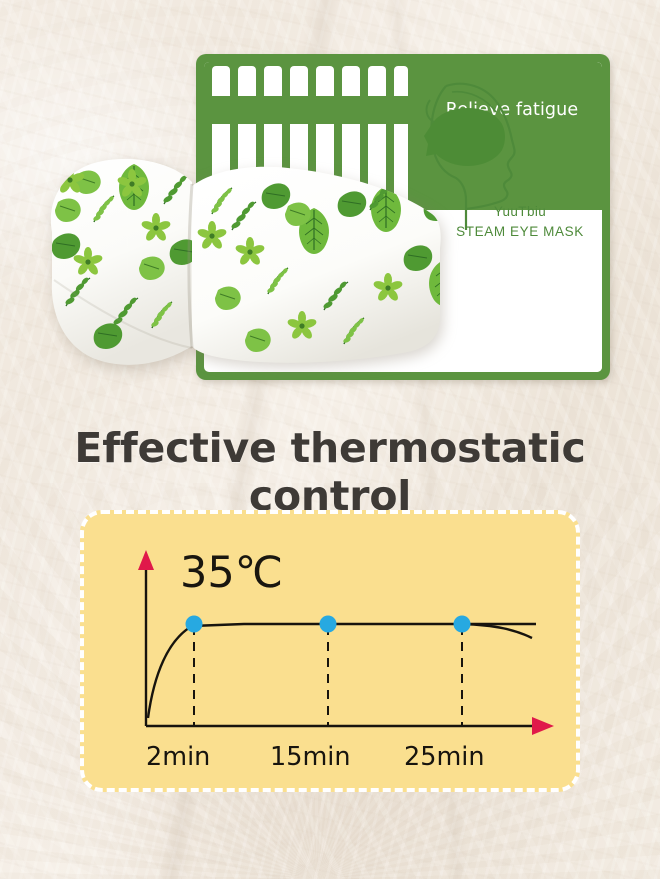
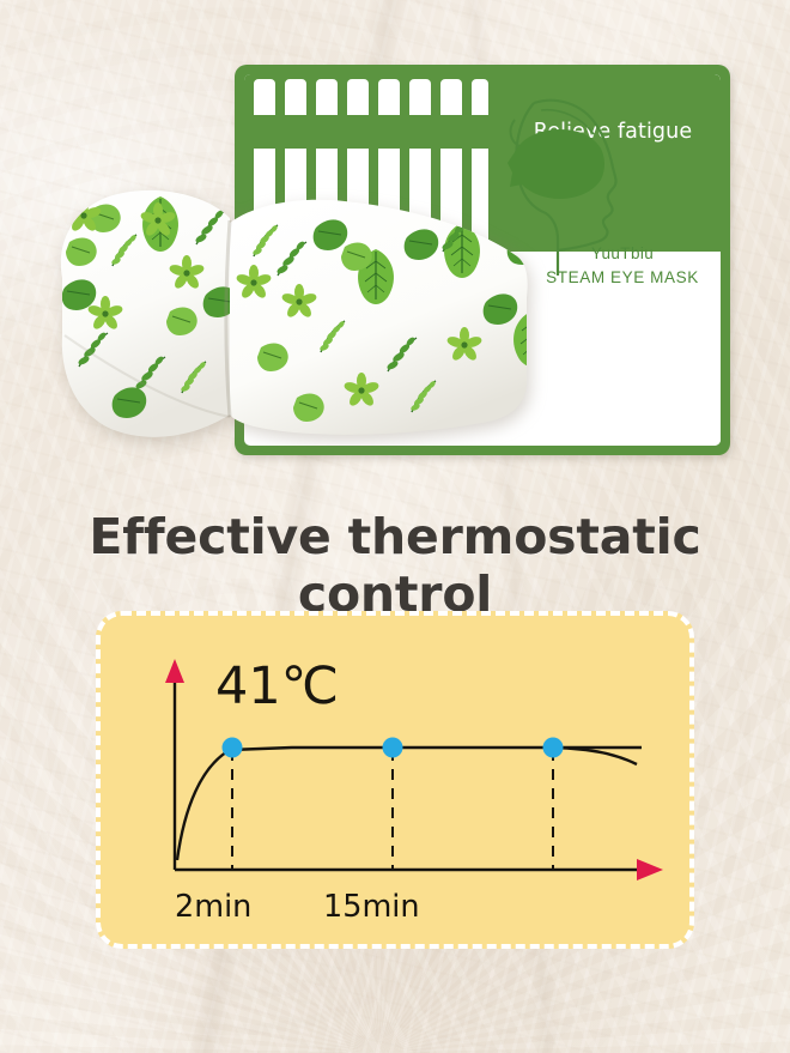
  Ree fatigue
  YuuTbiu
  STEAM EYE MASK
  Effective thermostatic control
- 35℃
+ 41℃
  2min
  15min
- 25min
